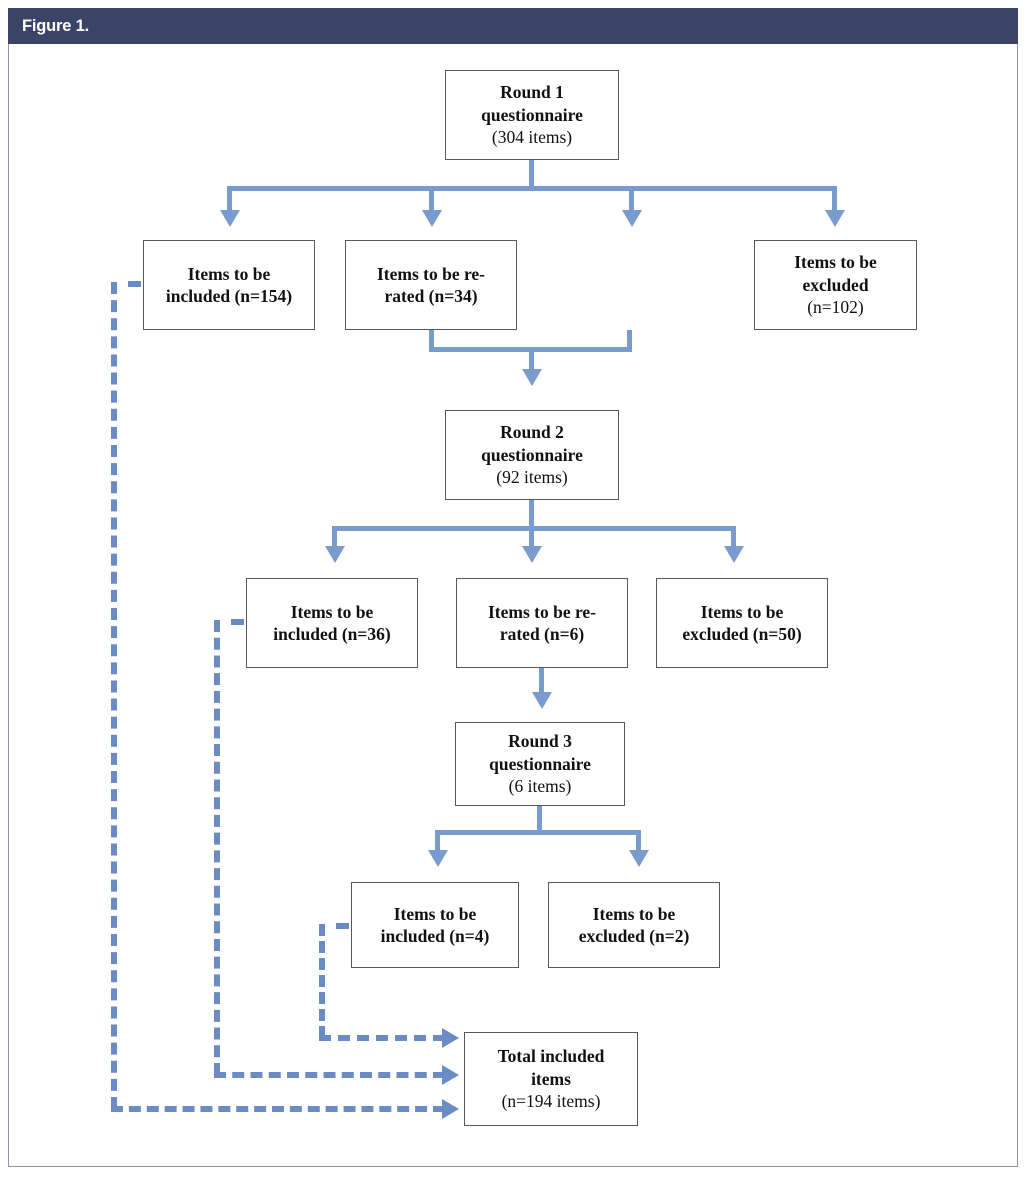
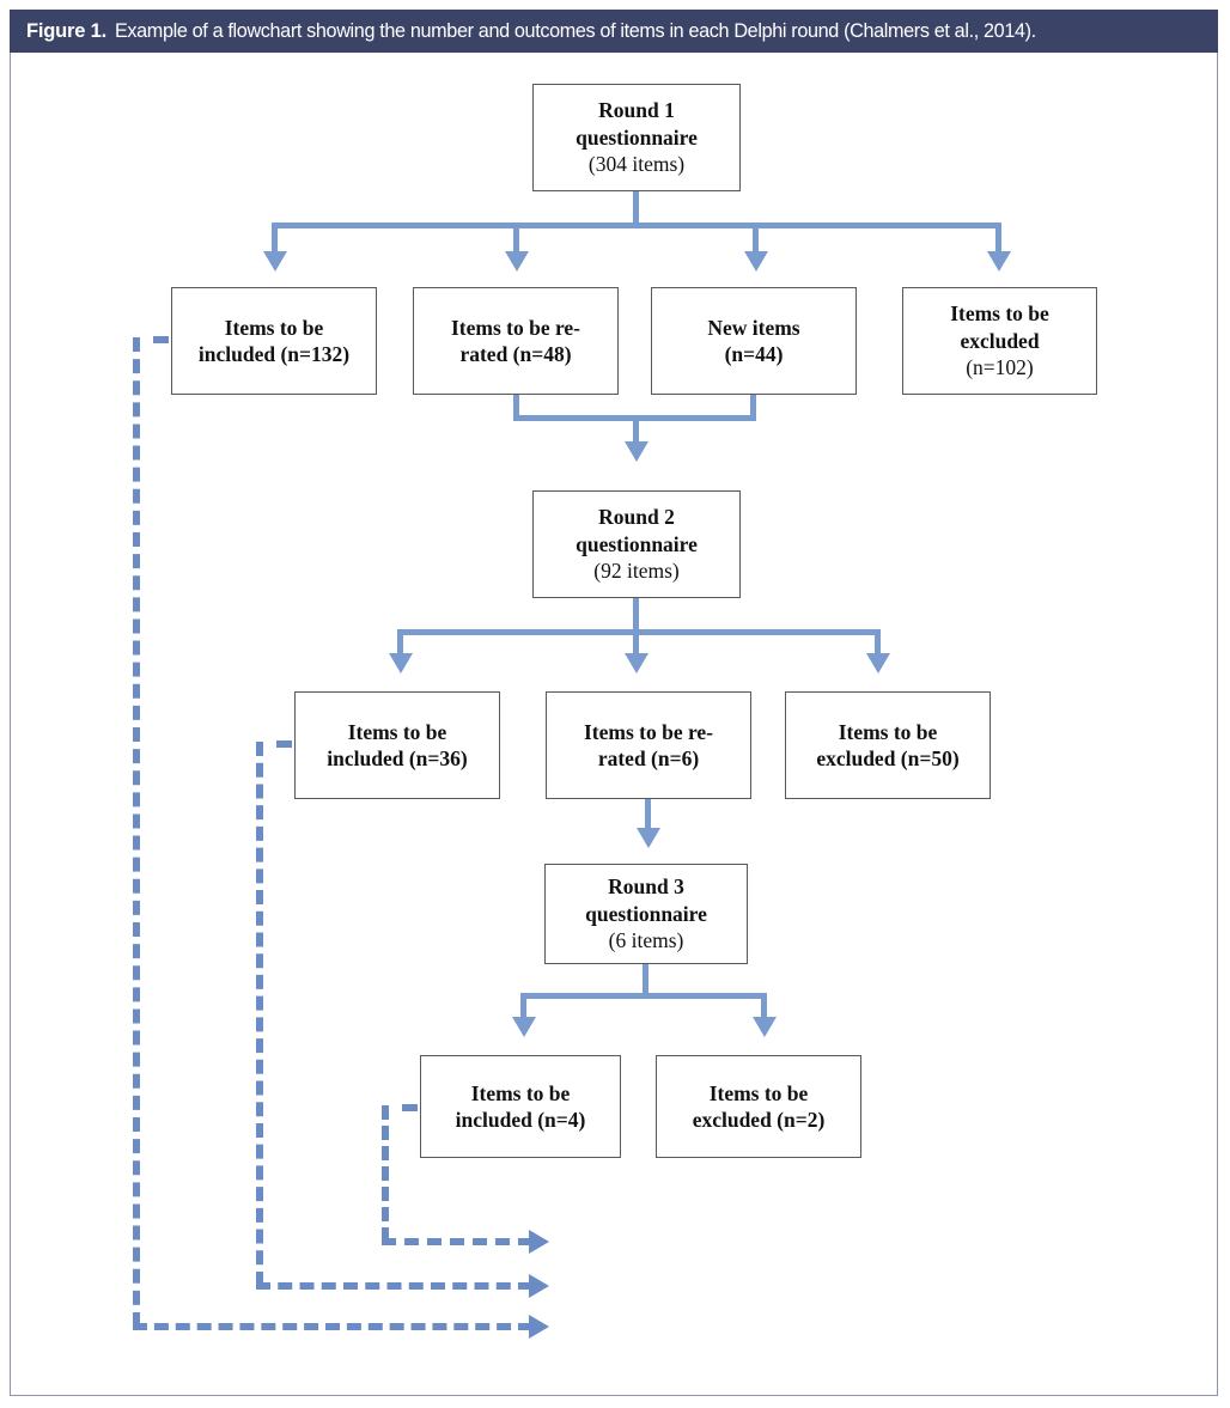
  Figure 1.
+ Example of a flowchart showing the number and outcomes of items in each Delphi round (Chalmers et al., 2014).
  Round 1
  questionnaire
  (304 items)
  Items to be
- included (n=154)
+ included (n=132)
  Items to be re-
- rated (n=34)
+ rated (n=48)
+ New items
+ (n=44)
  Items to be
  excluded
  (n=102)
  Round 2
  questionnaire
  (92 items)
  Items to be
  included (n=36)
  Items to be re-
  rated (n=6)
  Items to be
  excluded (n=50)
  Round 3
  questionnaire
  (6 items)
  Items to be
  included (n=4)
  Items to be
  excluded (n=2)
- Total included
- items
- (n=194 items)
